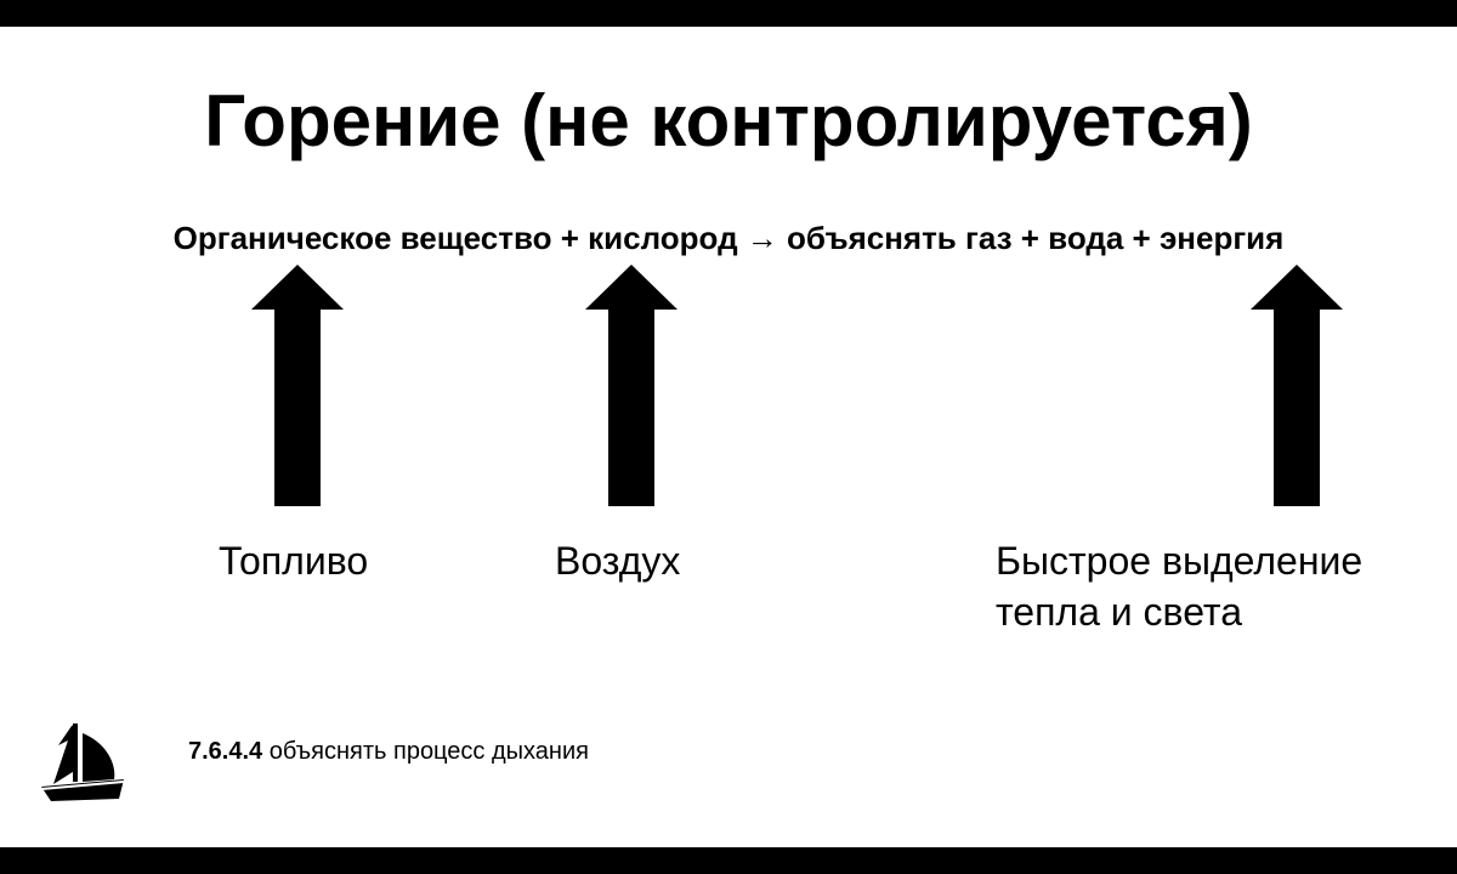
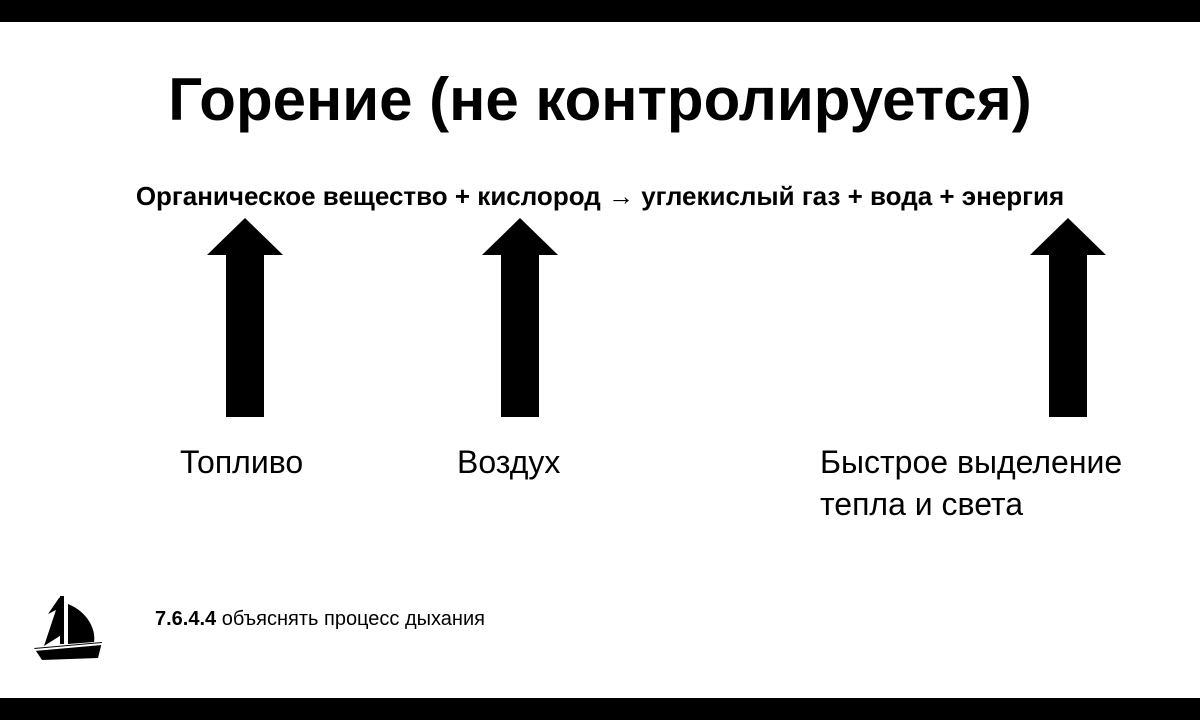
  Горение (не контролируется)
- Органическое вещество + кислород → объяснять газ + вода + энергия
+ Органическое вещество + кислород → углекислый газ + вода + энергия
  Топливо
  Воздух
  Быстрое выделение
  тепла и света
  7.6.4.4 объяснять процесс дыхания
